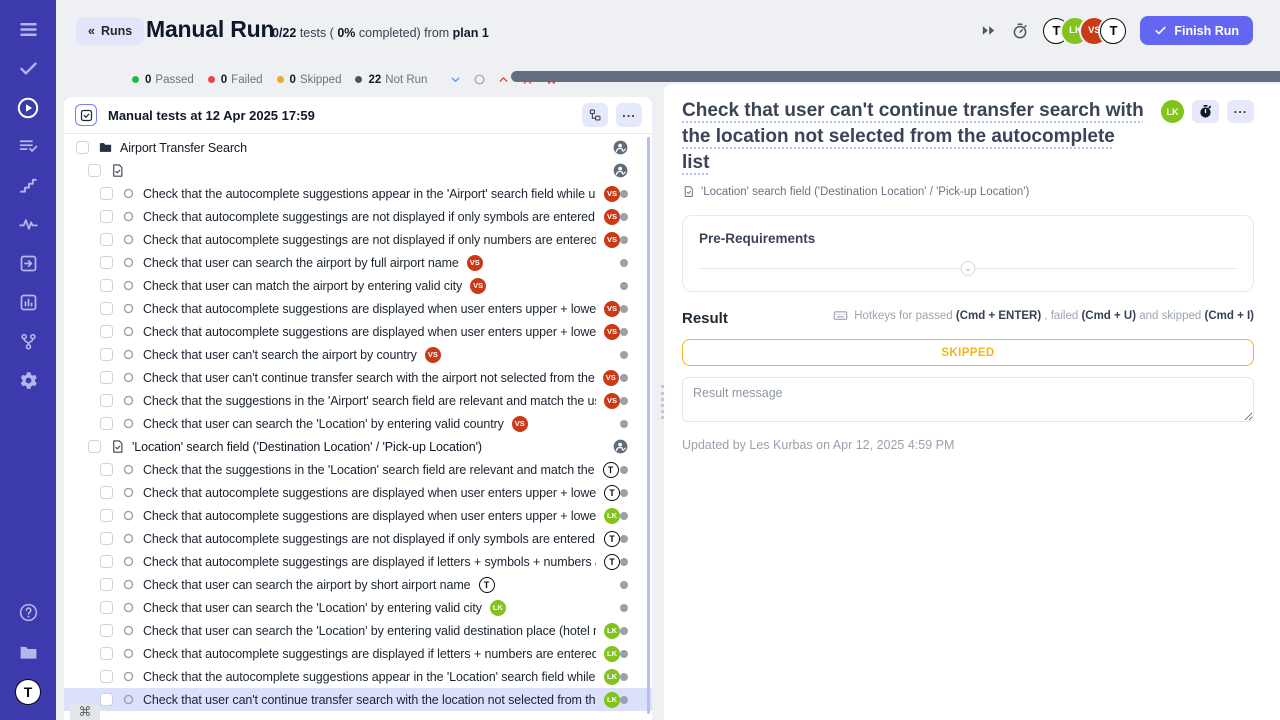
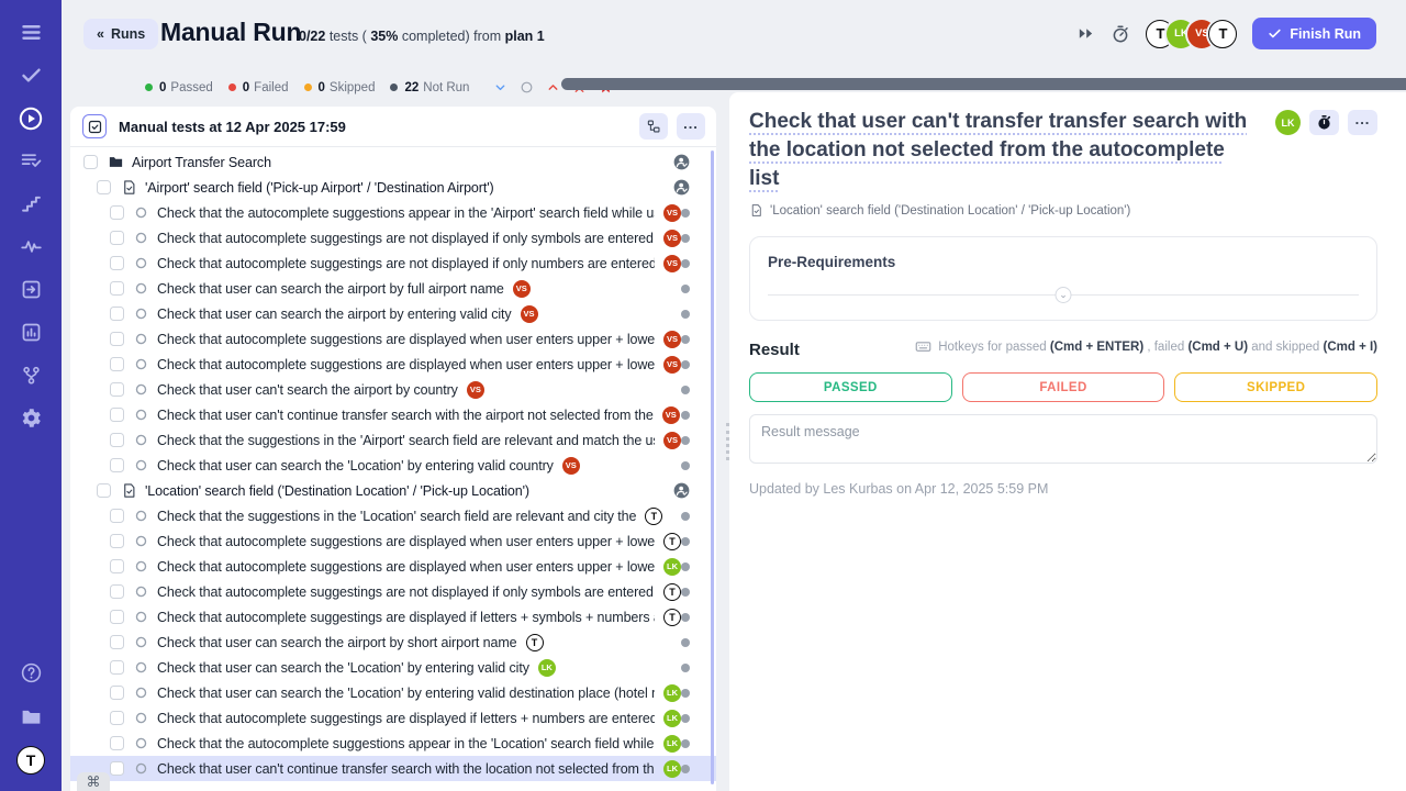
  T
  «
  Runs
  Manual Run
- 0/22 tests ( 0% completed) from plan 1
+ 0/22 tests ( 35% completed) from plan 1
  T
  LK
  VS
  T
  Finish Run
  0
  Passed
  0
  Failed
  0
  Skipped
  22
  Not Run
  Manual tests at 12 Apr 2025 17:59
  ...
  Airport Transfer Search
+ 'Airport' search field ('Pick-up Airport' / 'Destination Airport')
  Check that the autocomplete suggestions appear in the 'Airport' search field while u
  VS
  Check that autocomplete suggestings are not displayed if only symbols are entered
  VS
  Check that autocomplete suggestings are not displayed if only numbers are entered
  VS
  Check that user can search the airport by full airport name
  VS
- Check that user can match the airport by entering valid city
+ Check that user can search the airport by entering valid city
  VS
  Check that autocomplete suggestions are displayed when user enters upper + lowe
  VS
  Check that autocomplete suggestions are displayed when user enters upper + lowe
  VS
  Check that user can't search the airport by country
  VS
  Check that user can't continue transfer search with the airport not selected from the
  VS
  Check that the suggestions in the 'Airport' search field are relevant and match the u
  VS
  Check that user can search the 'Location' by entering valid country
  VS
  'Location' search field ('Destination Location' / 'Pick-up Location')
- Check that the suggestions in the 'Location' search field are relevant and match the
+ Check that the suggestions in the 'Location' search field are relevant and city the
  T
  Check that autocomplete suggestions are displayed when user enters upper + lowe
  T
  Check that autocomplete suggestions are displayed when user enters upper + lowe
  LK
  Check that autocomplete suggestings are not displayed if only symbols are entered
  T
  Check that autocomplete suggestings are displayed if letters + symbols + numbers
  T
  Check that user can search the airport by short airport name
  T
  Check that user can search the 'Location' by entering valid city
  LK
  Check that user can search the 'Location' by entering valid destination place (hotel
  LK
  Check that autocomplete suggestings are displayed if letters + numbers are entered
  LK
  Check that the autocomplete suggestions appear in the 'Location' search field while
  LK
  Check that user can't continue transfer search with the location not selected from th
  LK
  ⌘
- Check that user can't continue transfer search with the location not selected from the autocomplete list
+ Check that user can't transfer transfer search with the location not selected from the autocomplete list
  LK
  ...
  'Location' search field ('Destination Location' / 'Pick-up Location')
  Pre-Requirements
  ⌄
  Result
  Hotkeys for passed (Cmd + ENTER) , failed (Cmd + U) and skipped (Cmd + I)
+ PASSED
+ FAILED
  SKIPPED
  Result message
- Updated by Les Kurbas on Apr 12, 2025 4:59 PM
+ Updated by Les Kurbas on Apr 12, 2025 5:59 PM
